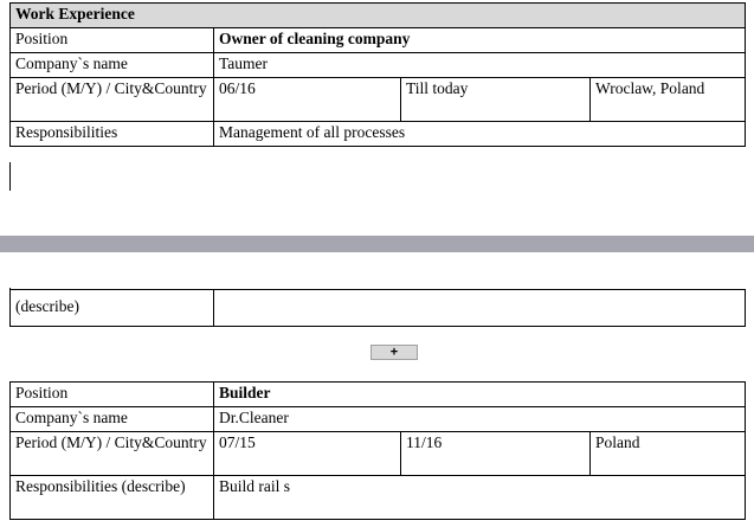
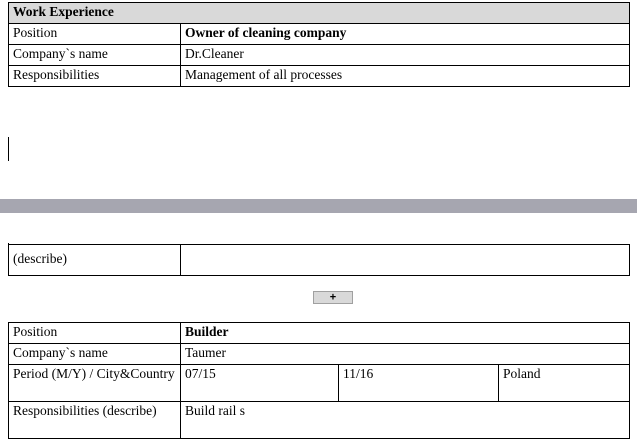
  Work Experience
  Position	Owner of cleaning company
- Company`s name	Taumer
+ Company`s name	Dr.Cleaner
- Period (M/Y) / City&Country	06/16	Till today	Wroclaw, Poland
  Responsibilities	Management of all processes
  (describe)
  +
  Position	Builder
- Company`s name	Dr.Cleaner
+ Company`s name	Taumer
  Period (M/Y) / City&Country	07/15	11/16	Poland
  Responsibilities (describe)	Build rail s
